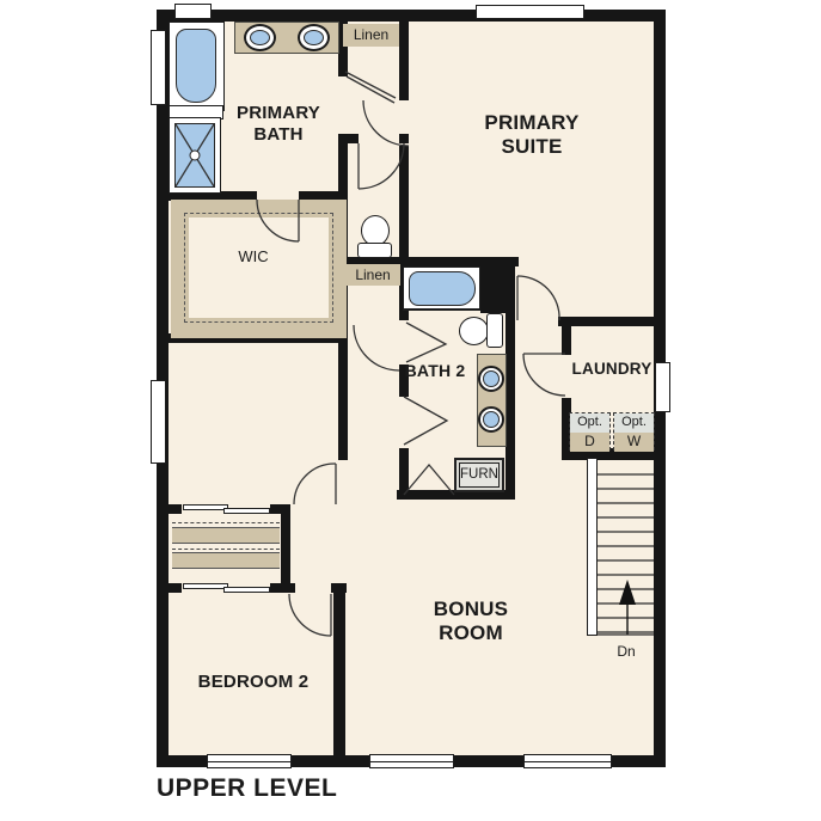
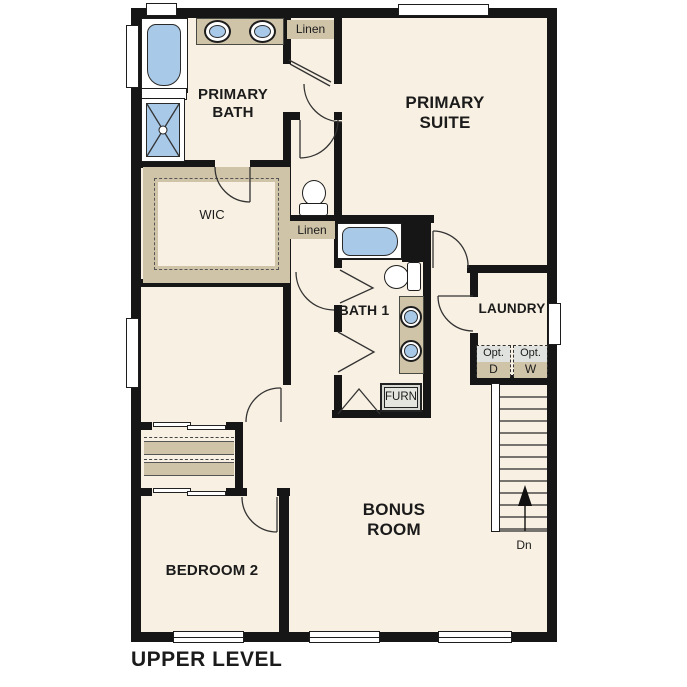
  Linen
  Linen
  FURN
  Opt.
  D
  Opt.
  W
  PRIMARY BATH
  PRIMARY SUITE
  WIC
- BATH 2
+ BATH 1
  LAUNDRY
  BONUS ROOM
  BEDROOM 2
  Dn
  UPPER LEVEL
